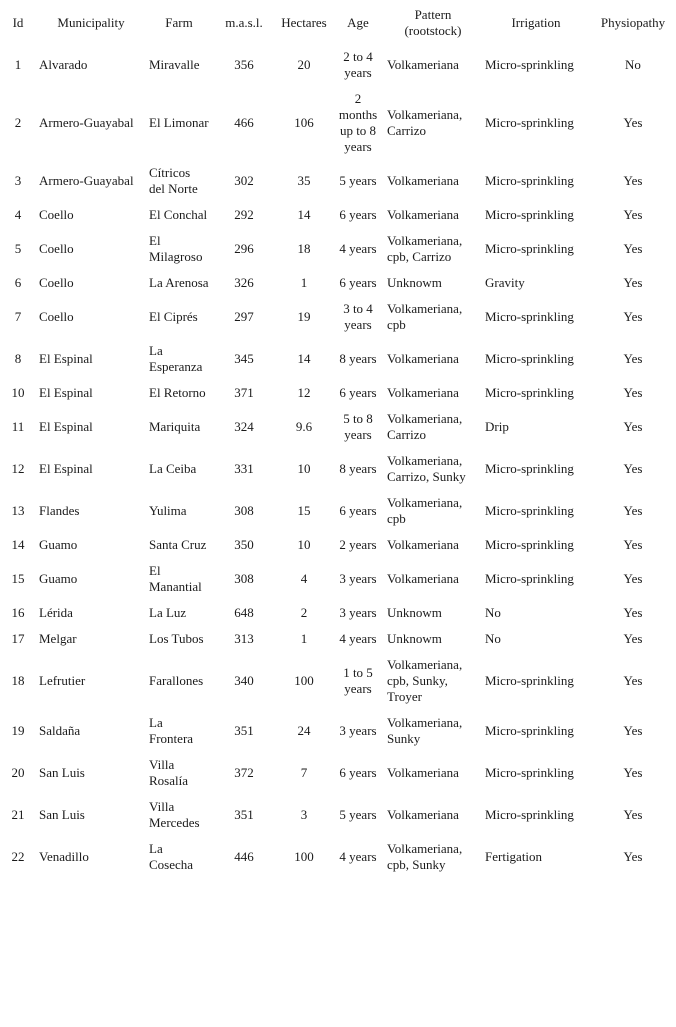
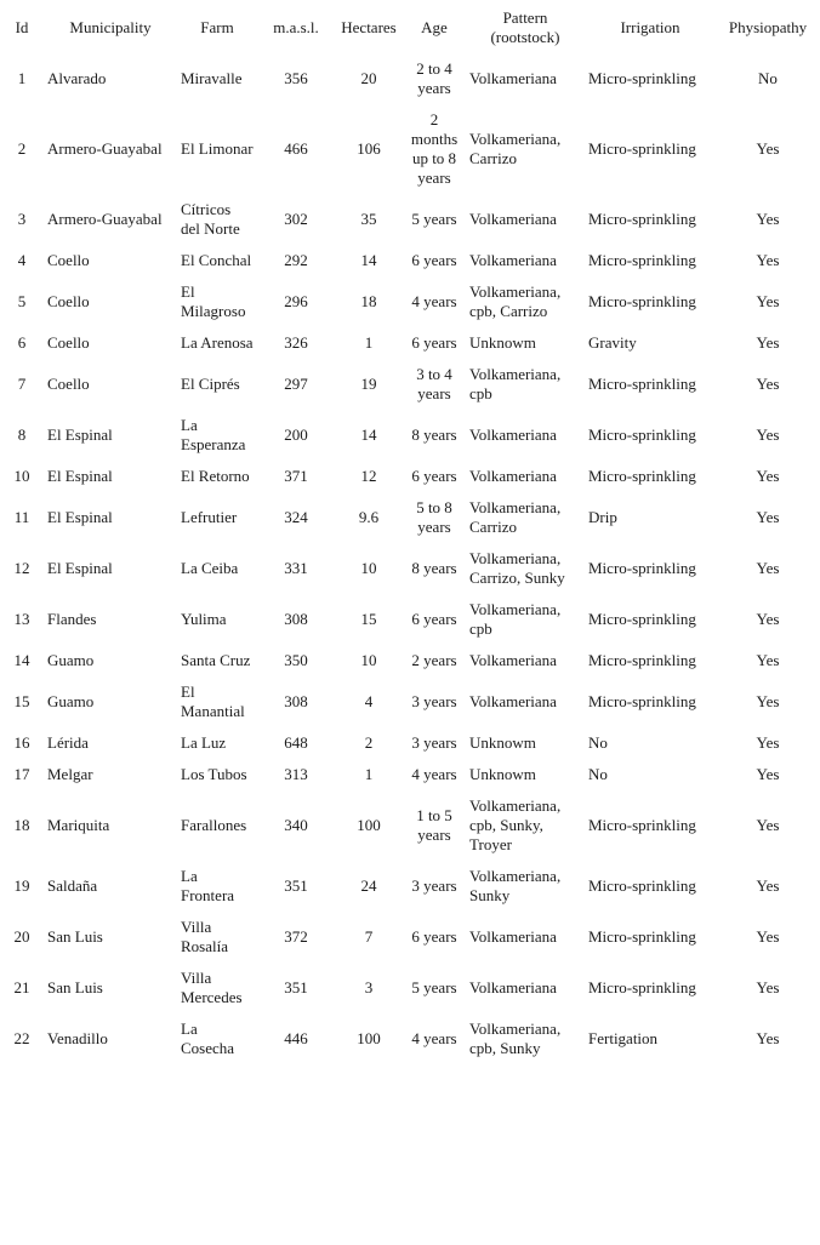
  Id	Municipality	Farm	m.a.s.l.	Hectares	Age	Pattern (rootstock)	Irrigation	Physiopathy
  1	Alvarado	Miravalle	356	20	2 to 4 years	Volkameriana	Micro-sprinkling	No
  2	Armero-Guayabal	El Limonar	466	106	2 months up to 8 years	Volkameriana, Carrizo	Micro-sprinkling	Yes
  3	Armero-Guayabal	Cítricos del Norte	302	35	5 years	Volkameriana	Micro-sprinkling	Yes
  4	Coello	El Conchal	292	14	6 years	Volkameriana	Micro-sprinkling	Yes
  5	Coello	El Milagroso	296	18	4 years	Volkameriana, cpb, Carrizo	Micro-sprinkling	Yes
  6	Coello	La Arenosa	326	1	6 years	Unknowm	Gravity	Yes
  7	Coello	El Ciprés	297	19	3 to 4 years	Volkameriana, cpb	Micro-sprinkling	Yes
- 8	El Espinal	La Esperanza	345	14	8 years	Volkameriana	Micro-sprinkling	Yes
+ 8	El Espinal	La Esperanza	200	14	8 years	Volkameriana	Micro-sprinkling	Yes
  10	El Espinal	El Retorno	371	12	6 years	Volkameriana	Micro-sprinkling	Yes
- 11	El Espinal	Mariquita	324	9.6	5 to 8 years	Volkameriana, Carrizo	Drip	Yes
+ 11	El Espinal	Lefrutier	324	9.6	5 to 8 years	Volkameriana, Carrizo	Drip	Yes
  12	El Espinal	La Ceiba	331	10	8 years	Volkameriana, Carrizo, Sunky	Micro-sprinkling	Yes
  13	Flandes	Yulima	308	15	6 years	Volkameriana, cpb	Micro-sprinkling	Yes
  14	Guamo	Santa Cruz	350	10	2 years	Volkameriana	Micro-sprinkling	Yes
  15	Guamo	El Manantial	308	4	3 years	Volkameriana	Micro-sprinkling	Yes
  16	Lérida	La Luz	648	2	3 years	Unknowm	No	Yes
  17	Melgar	Los Tubos	313	1	4 years	Unknowm	No	Yes
- 18	Lefrutier	Farallones	340	100	1 to 5 years	Volkameriana, cpb, Sunky, Troyer	Micro-sprinkling	Yes
+ 18	Mariquita	Farallones	340	100	1 to 5 years	Volkameriana, cpb, Sunky, Troyer	Micro-sprinkling	Yes
  19	Saldaña	La Frontera	351	24	3 years	Volkameriana, Sunky	Micro-sprinkling	Yes
  20	San Luis	Villa Rosalía	372	7	6 years	Volkameriana	Micro-sprinkling	Yes
  21	San Luis	Villa Mercedes	351	3	5 years	Volkameriana	Micro-sprinkling	Yes
  22	Venadillo	La Cosecha	446	100	4 years	Volkameriana, cpb, Sunky	Fertigation	Yes
